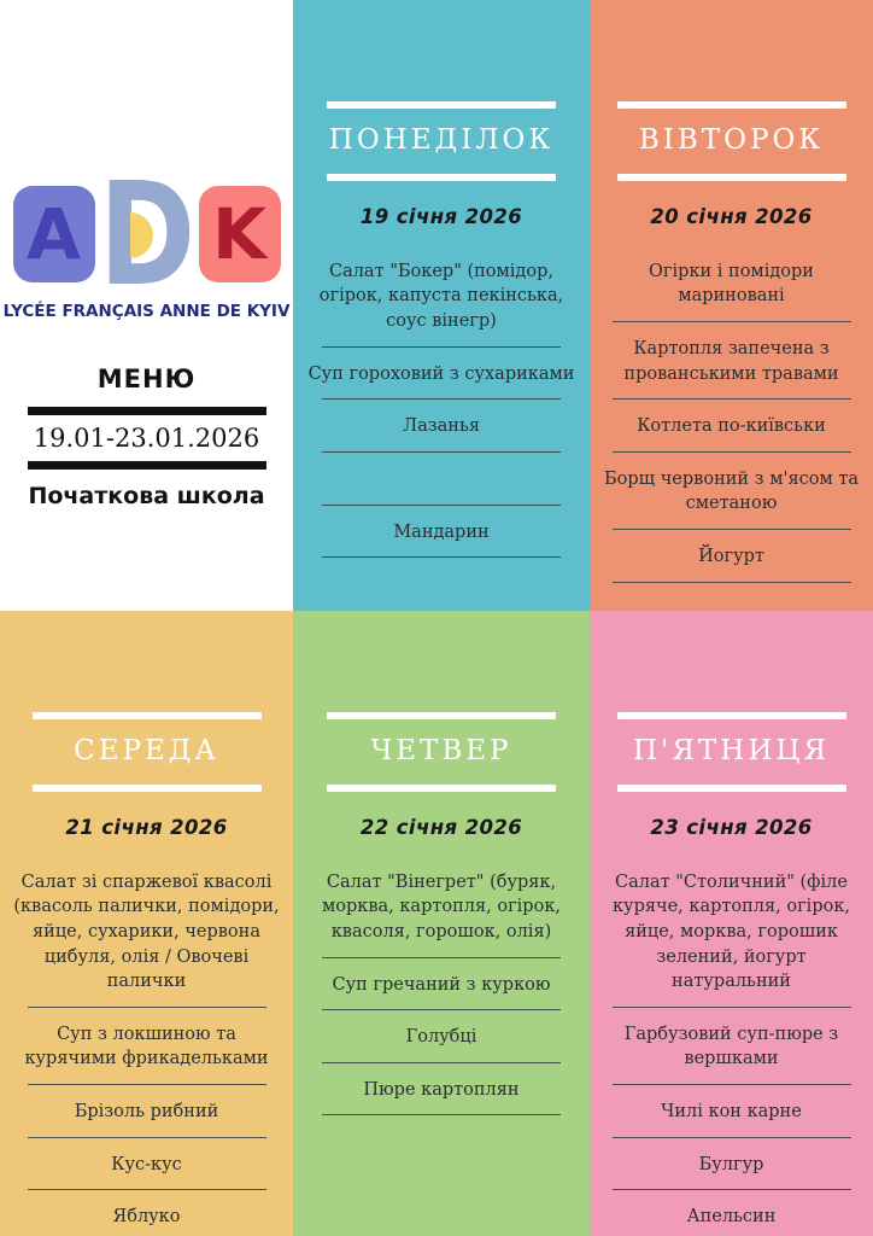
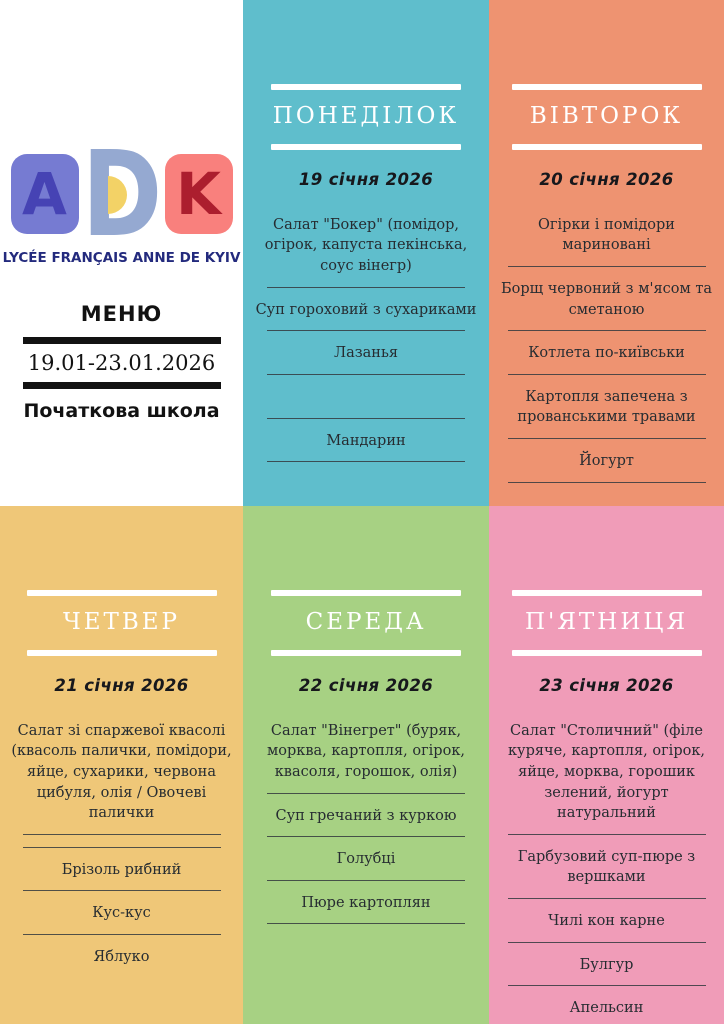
  A
  K
  LYCÉE FRANÇAIS ANNE DE KYIV
  МЕНЮ
  19.01-23.01.2026
  Початкова школа
  ПОНЕДІЛОК
  19 січня 2026
  Салат "Бокер" (помідор, огірок, капуста пекінська, соус вінегр)
  Суп гороховий з сухариками
  Лазанья
  Мандарин
  ВІВТОРОК
  20 січня 2026
  Огірки і помідори мариновані
- Картопля запечена з прованськими травами
+ Борщ червоний з м'ясом та сметаною
  Котлета по-київськи
- Борщ червоний з м'ясом та сметаною
+ Картопля запечена з прованськими травами
  Йогурт
- СЕРЕДА
+ ЧЕТВЕР
  21 січня 2026
  Салат зі спаржевої квасолі (квасоль палички, помідори, яйце, сухарики, червона цибуля, олія / Овочеві палички
- Суп з локшиною та курячими фрикадельками
  Брізоль рибний
  Кус-кус
  Яблуко
- ЧЕТВЕР
+ СЕРЕДА
  22 січня 2026
  Салат "Вінегрет" (буряк, морква, картопля, огірок, квасоля, горошок, олія)
  Суп гречаний з куркою
  Голубці
  Пюре картоплян
  П'ЯТНИЦЯ
  23 січня 2026
  Салат "Столичний" (філе куряче, картопля, огірок, яйце, морква, горошик зелений, йогурт натуральний
  Гарбузовий суп-пюре з вершками
  Чилі кон карне
  Булгур
  Апельсин
